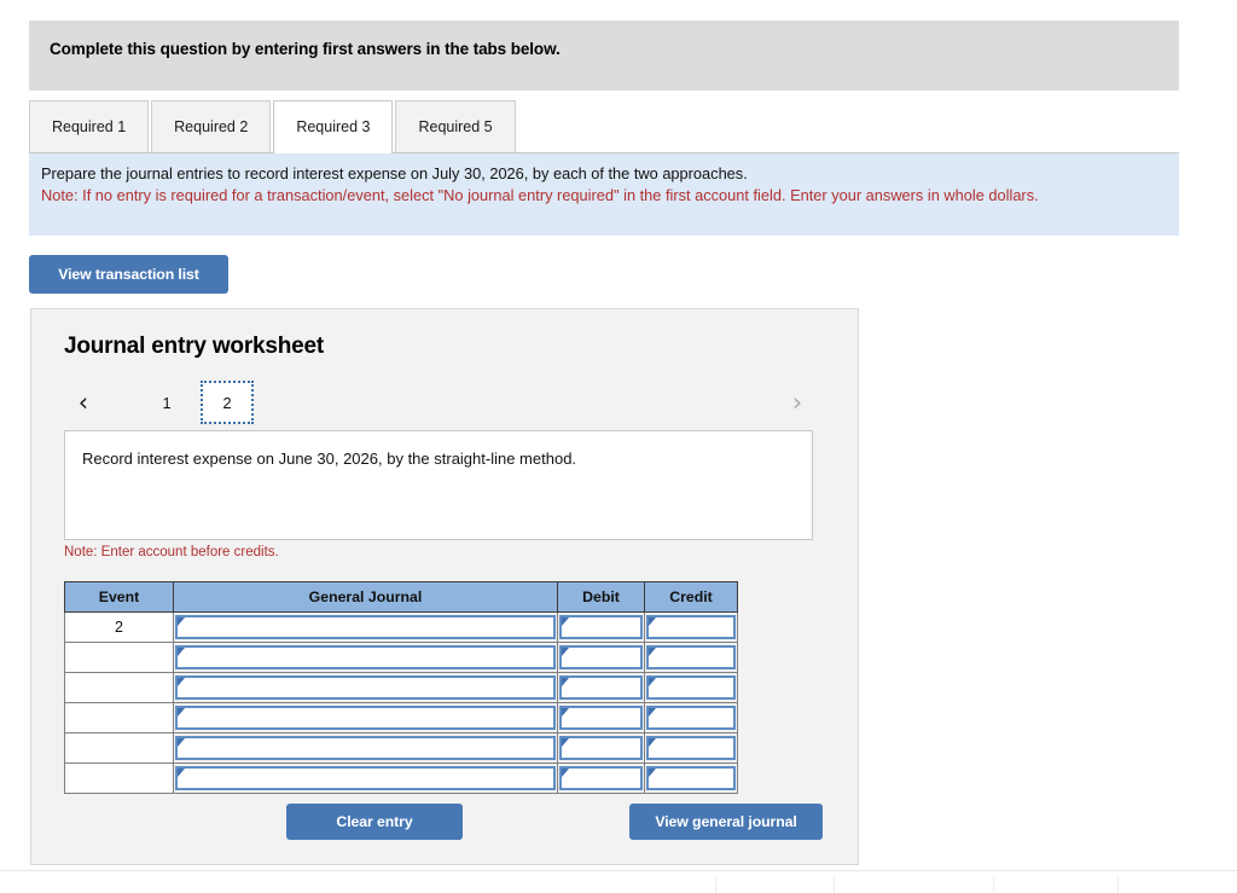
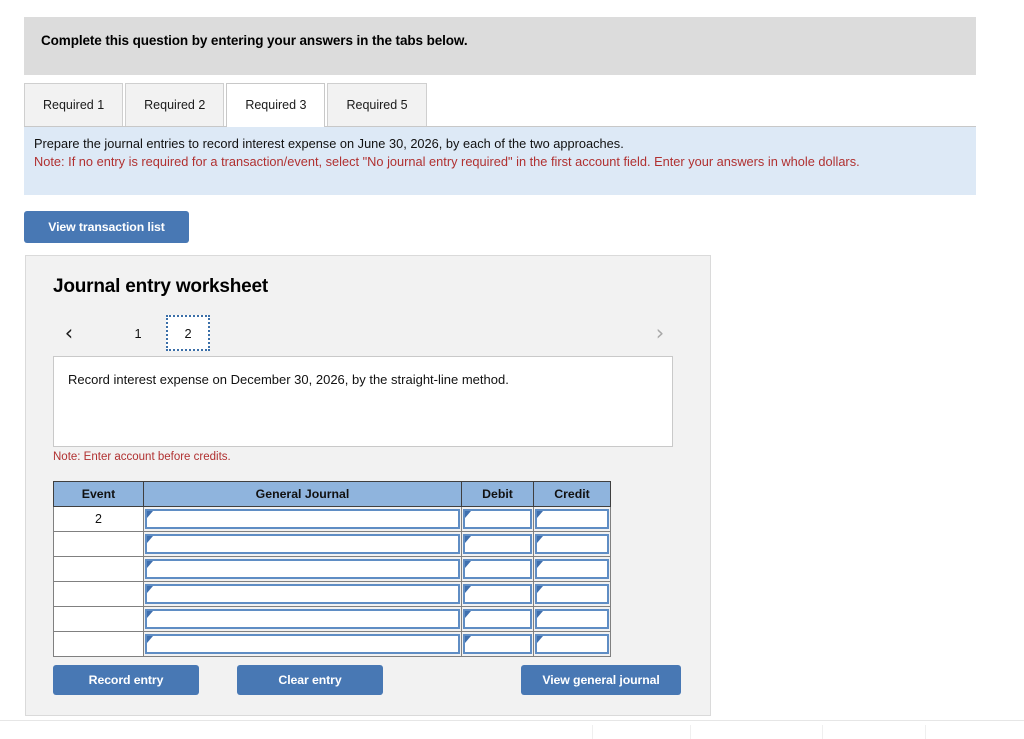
- Complete this question by entering first answers in the tabs below.
+ Complete this question by entering your answers in the tabs below.
  Required 1
  Required 2
  Required 3
  Required 5
- Prepare the journal entries to record interest expense on July 30, 2026, by each of the two approaches.
+ Prepare the journal entries to record interest expense on June 30, 2026, by each of the two approaches.
  Note: If no entry is required for a transaction/event, select "No journal entry required" in the first account field. Enter your answers in whole dollars.
  View transaction list
  Journal entry worksheet
  ‹
  1
  2
  ›
- Record interest expense on June 30, 2026, by the straight-line method.
+ Record interest expense on December 30, 2026, by the straight-line method.
  Note: Enter account before credits.
  Event	General Journal	Debit	Credit
  2
+ Record entry
  Clear entry
  View general journal
